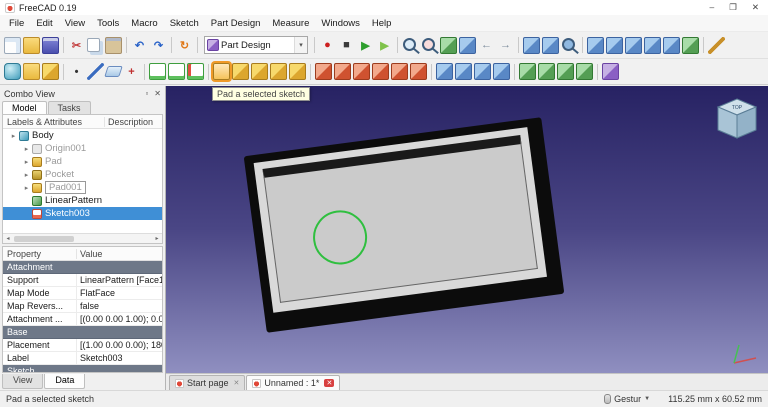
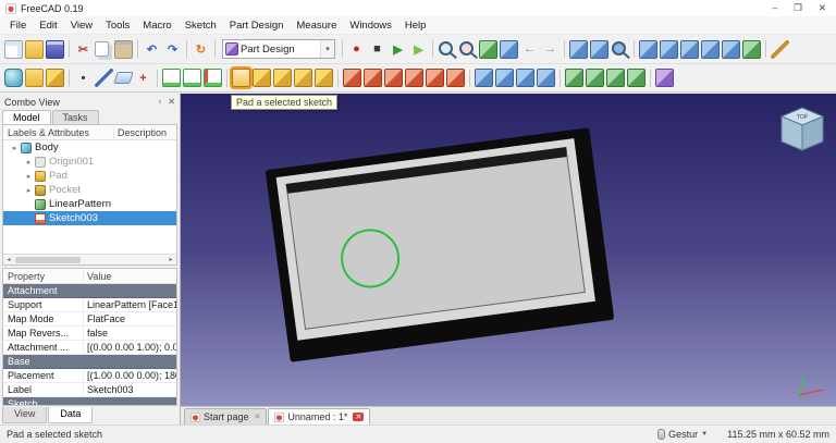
  FreeCAD 0.19
  –
  ❐
  ✕
  File
  Edit
  View
  Tools
  Macro
  Sketch
  Part Design
  Measure
  Windows
  Help
  ✂
  ↶
  ↷
  ↻
  Part Design
  ●
  ■
  ▶
  ▶
  ←
  →
  •
  +
  Combo View
  ▫
  ✕
  Model
  Tasks
  Labels & Attributes
  Description
  Body
  Origin001
  Pad
  Pocket
- Pad001
  LinearPattern
  Sketch003
  Property
  Value
  Attachment
  Support
  LinearPattern [Face1
  Map Mode
  FlatFace
  Map Revers...
  false
  Attachment ...
  [(0.00 0.00 1.00); 0.0
  Base
  Placement
  [(1.00 0.00 0.00); 18
  Label
  Sketch003
  Sketch
  View
  Data
  Start page
  Unnamed : 1*
  Pad a selected sketch
  Pad a selected sketch
  Gestur
  115.25 mm x 60.52 mm
